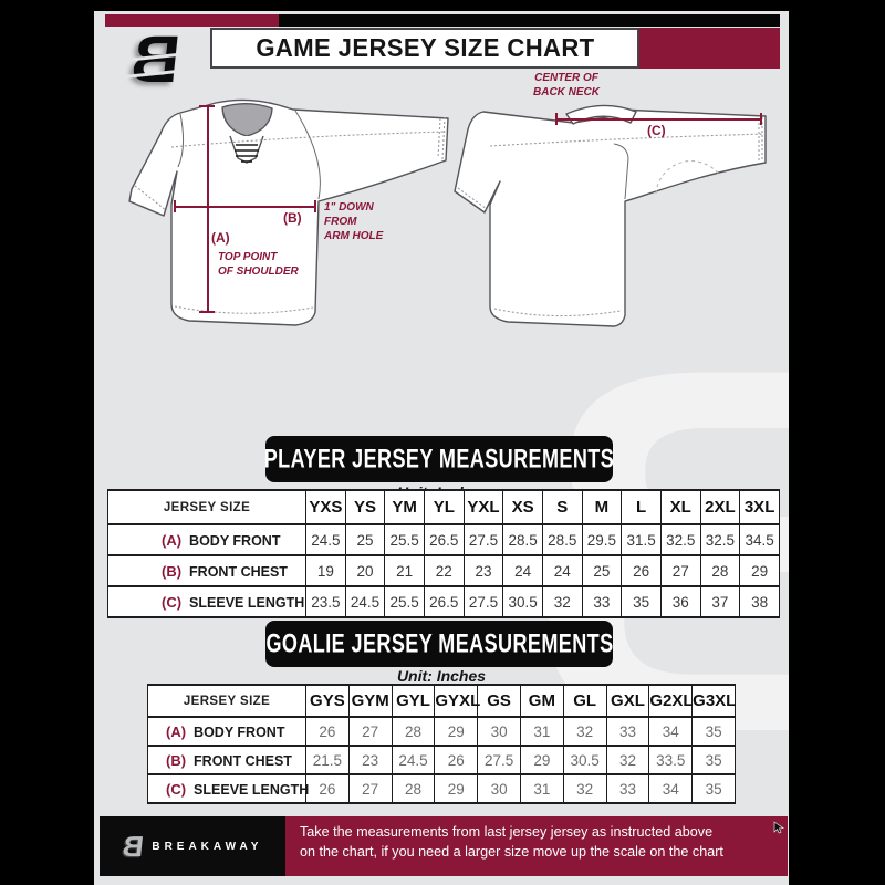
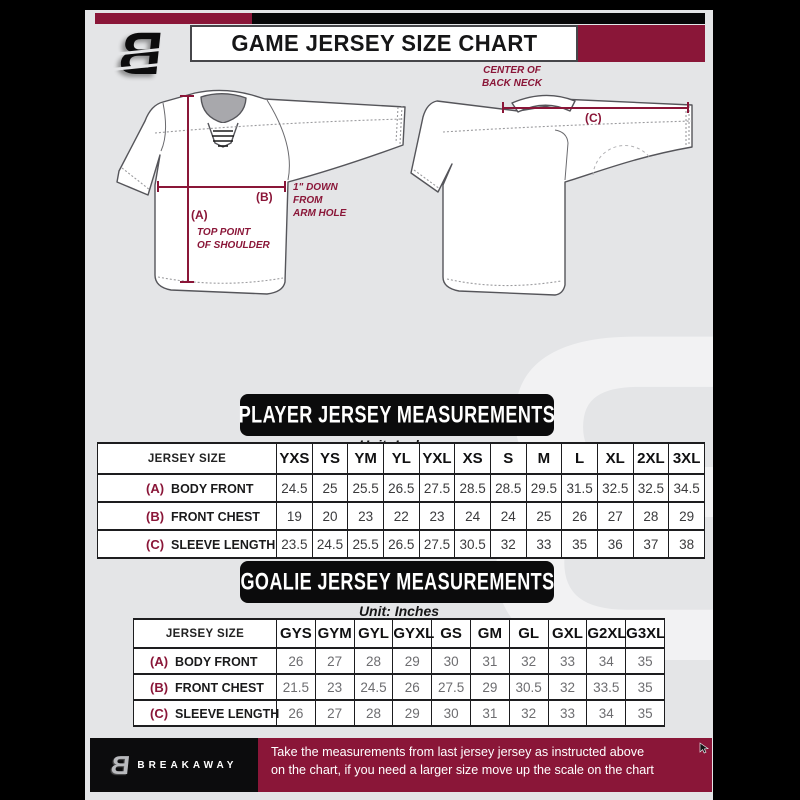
  GAME JERSEY SIZE CHART
  CENTER OF
  BACK NECK
  (B)
  1" DOWN
  FROM
  ARM HOLE
  (A)
  TOP POINT
  OF SHOULDER
  (C)
  PLAYER JERSEY MEASUREMENTS
  JERSEY SIZE	YXS	YS	YM	YL	YXL	XS	S	M	L	XL	2XL	3XL
  (A) BODY FRONT	24.5	25	25.5	26.5	27.5	28.5	28.5	29.5	31.5	32.5	32.5	34.5
- (B) FRONT CHEST	19	20	21	22	23	24	24	25	26	27	28	29
+ (B) FRONT CHEST	19	20	23	22	23	24	24	25	26	27	28	29
  (C) SLEEVE LENGTH	23.5	24.5	25.5	26.5	27.5	30.5	32	33	35	36	37	38
  GOALIE JERSEY MEASUREMENTS
  Unit: Inches
  JERSEY SIZE	GYS	GYM	GYL	GYXL	GS	GM	GL	GXL	G2XL	G3XL
  (A) BODY FRONT	26	27	28	29	30	31	32	33	34	35
  (B) FRONT CHEST	21.5	23	24.5	26	27.5	29	30.5	32	33.5	35
  (C) SLEEVE LENGTH	26	27	28	29	30	31	32	33	34	35
  BREAKAWAY
  Take the measurements from last jersey jersey as instructed above
  on the chart, if you need a larger size move up the scale on the chart
